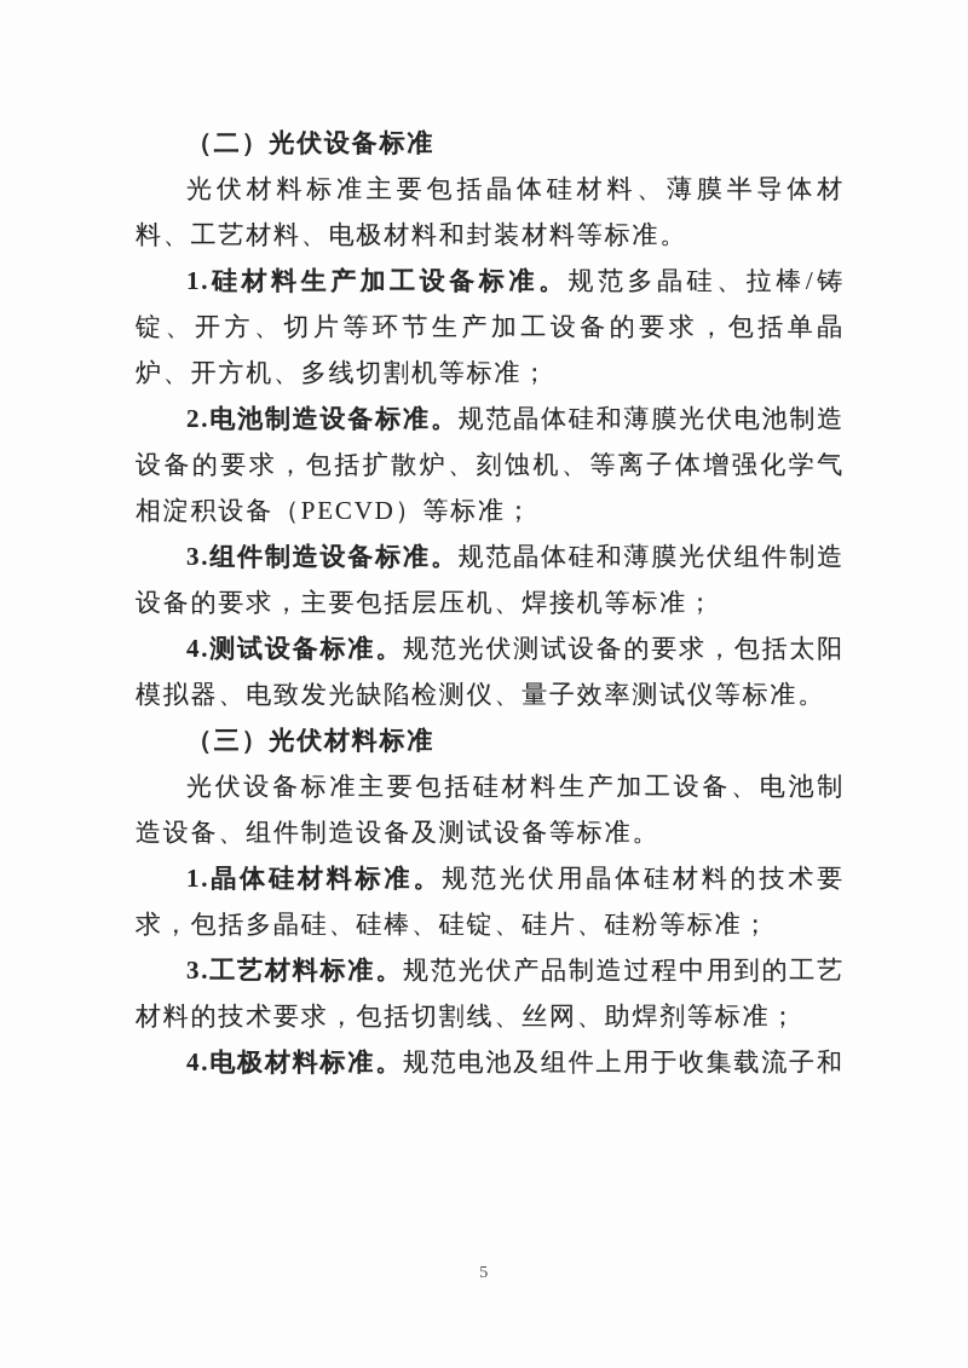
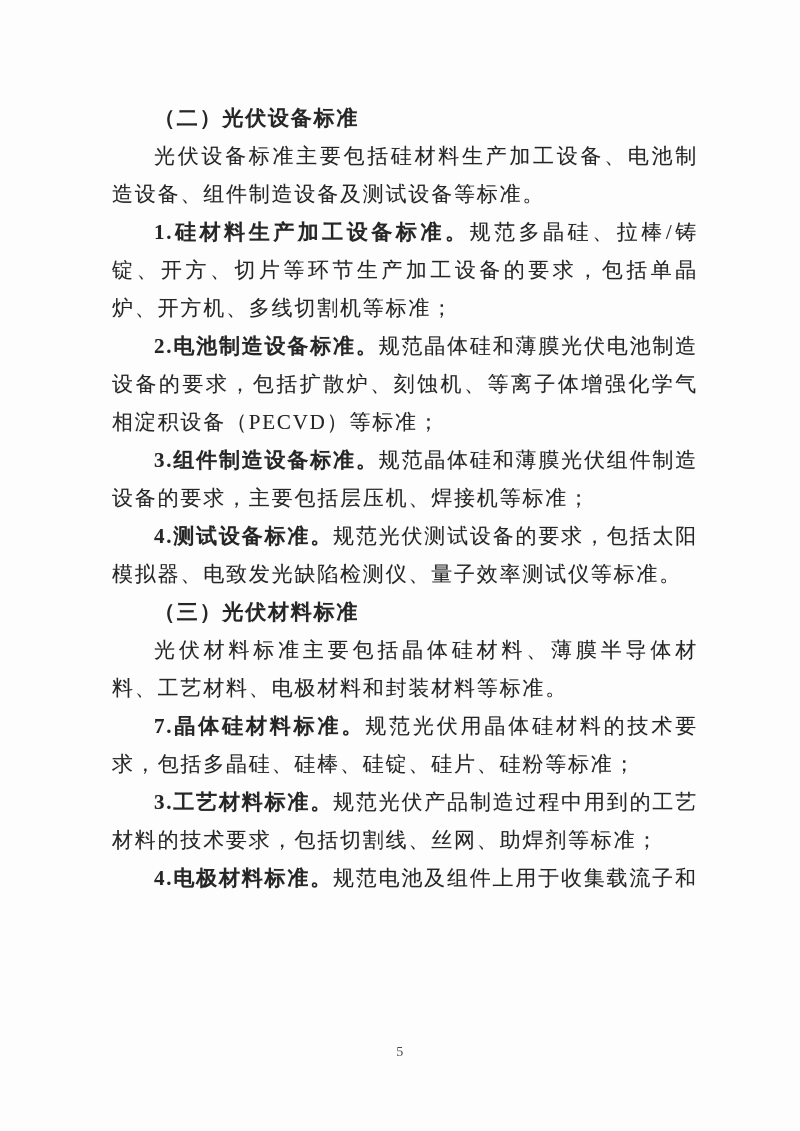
  （二）光伏设备标准
- 光伏材料标准主要包括晶体硅材料、薄膜半导体材料、工艺材料、电极材料和封装材料等标准。
+ 光伏设备标准主要包括硅材料生产加工设备、电池制造设备、组件制造设备及测试设备等标准。
  1.硅材料生产加工设备标准。规范多晶硅、拉棒/铸锭、开方、切片等环节生产加工设备的要求，包括单晶炉、开方机、多线切割机等标准；
  2.电池制造设备标准。规范晶体硅和薄膜光伏电池制造设备的要求，包括扩散炉、刻蚀机、等离子体增强化学气相淀积设备（PECVD）等标准；
  3.组件制造设备标准。规范晶体硅和薄膜光伏组件制造设备的要求，主要包括层压机、焊接机等标准；
  4.测试设备标准。规范光伏测试设备的要求，包括太阳模拟器、电致发光缺陷检测仪、量子效率测试仪等标准。
  （三）光伏材料标准
- 光伏设备标准主要包括硅材料生产加工设备、电池制造设备、组件制造设备及测试设备等标准。
+ 光伏材料标准主要包括晶体硅材料、薄膜半导体材料、工艺材料、电极材料和封装材料等标准。
- 1.晶体硅材料标准。规范光伏用晶体硅材料的技术要求，包括多晶硅、硅棒、硅锭、硅片、硅粉等标准；
+ 7.晶体硅材料标准。规范光伏用晶体硅材料的技术要求，包括多晶硅、硅棒、硅锭、硅片、硅粉等标准；
  3.工艺材料标准。规范光伏产品制造过程中用到的工艺材料的技术要求，包括切割线、丝网、助焊剂等标准；
  4.电极材料标准。规范电池及组件上用于收集载流子和
  5
